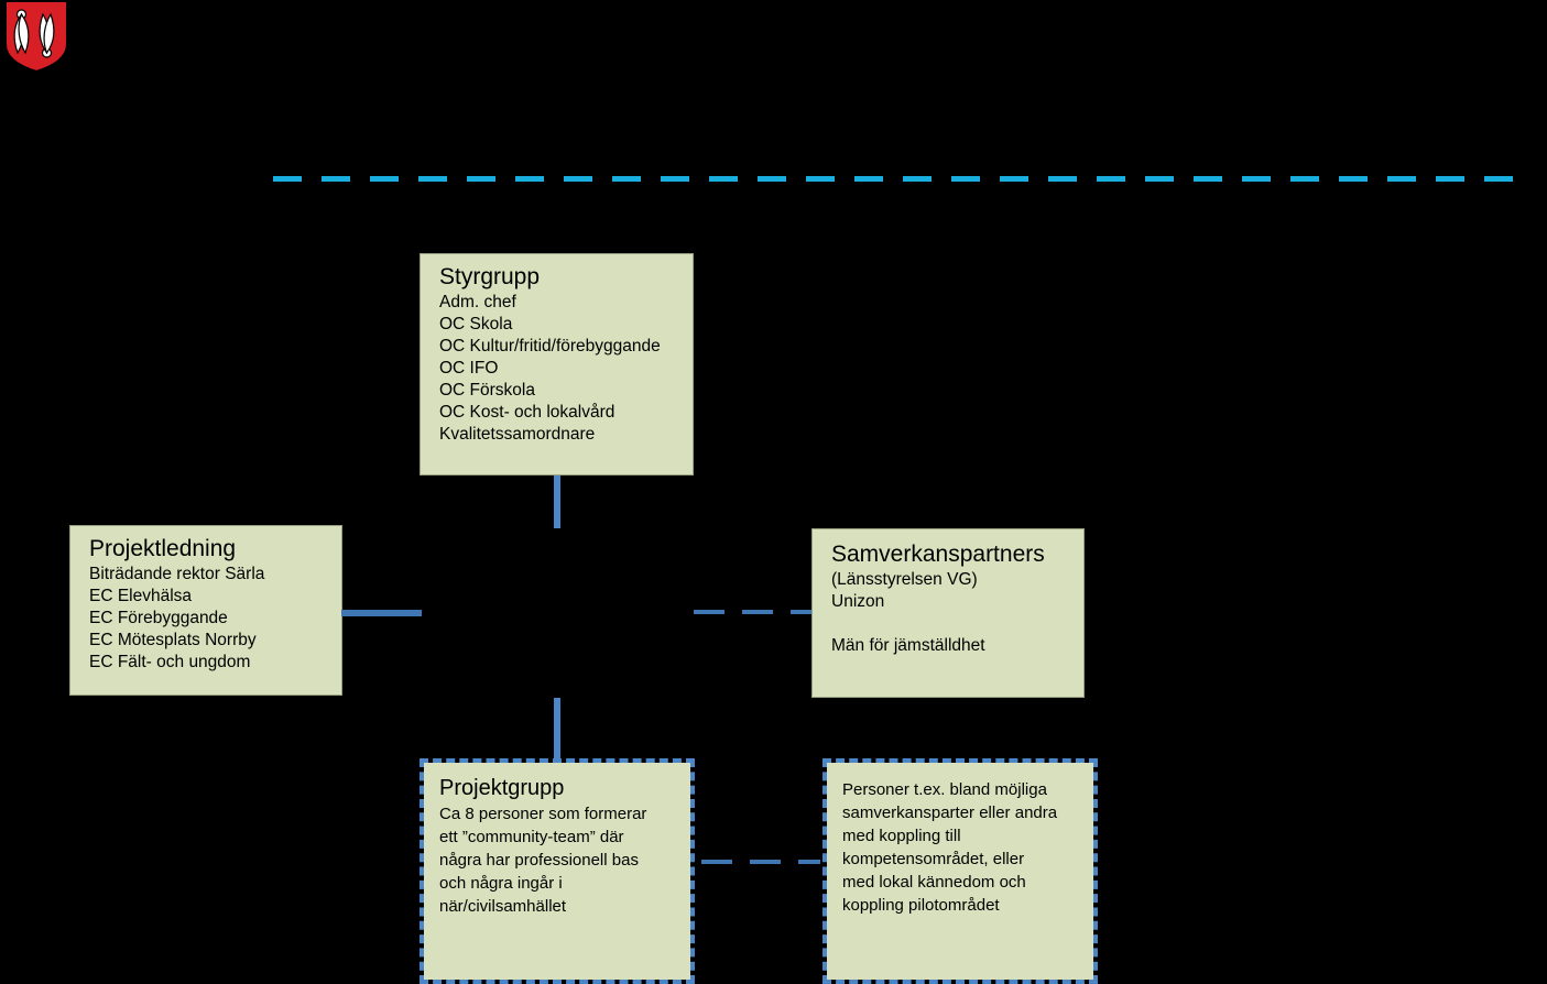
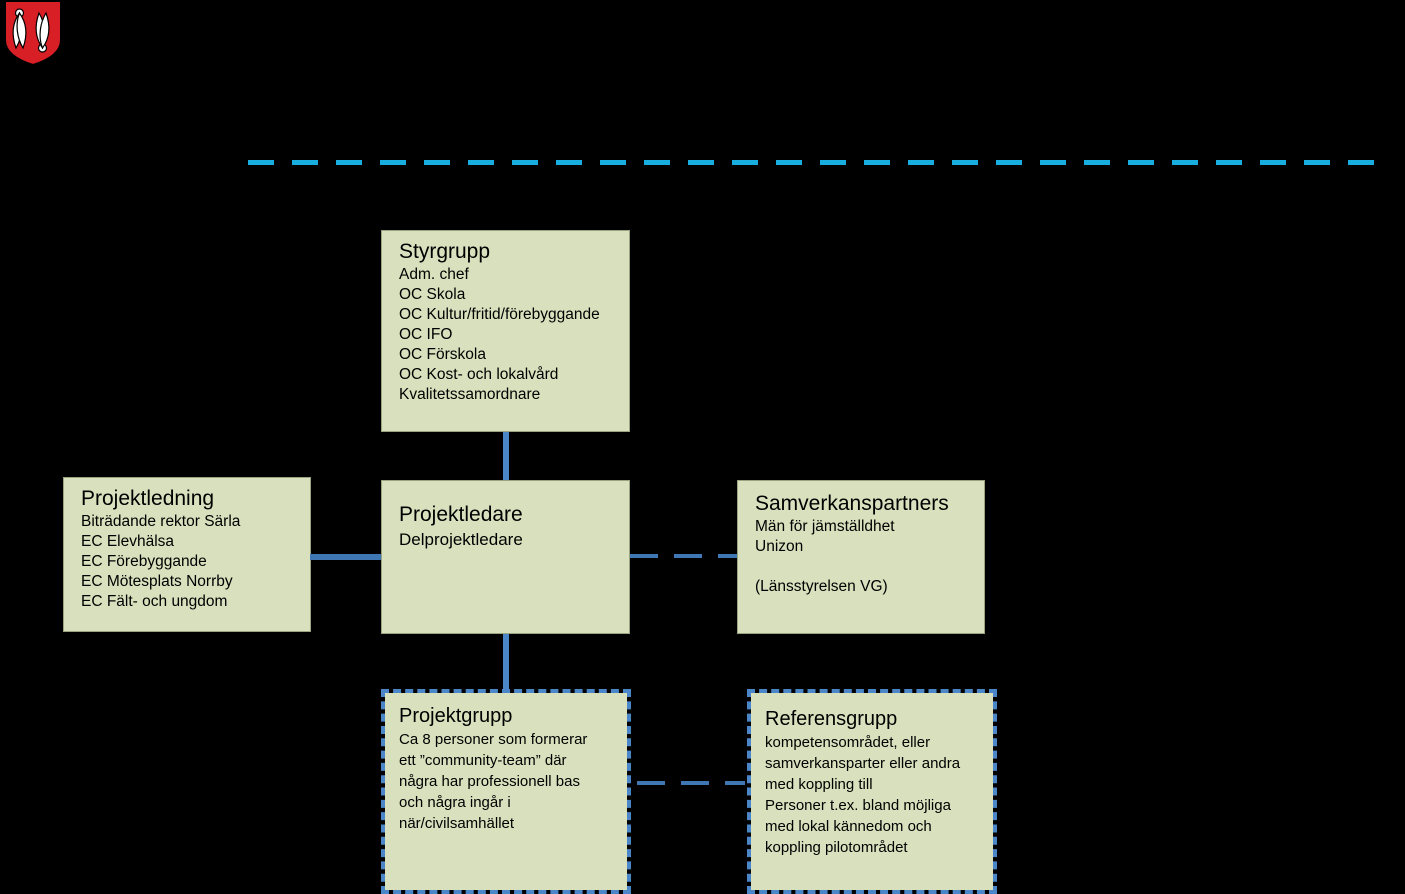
  Styrgrupp
  Adm. chef
  OC Skola
  OC Kultur/fritid/förebyggande
  OC IFO
  OC Förskola
  OC Kost- och lokalvård
  Kvalitetssamordnare
  Projektledning
  Biträdande rektor Särla
  EC Elevhälsa
  EC Förebyggande
  EC Mötesplats Norrby
  EC Fält- och ungdom
+ Projektledare
+ Delprojektledare
  Samverkanspartners
- (Länsstyrelsen VG)
+ Män för jämställdhet
  Unizon
- Män för jämställdhet
+ (Länsstyrelsen VG)
  Projektgrupp
  Ca 8 personer som formerar
  ett ”community-team” där
  några har professionell bas
  och några ingår i
  när/civilsamhället
+ Referensgrupp
- Personer t.ex. bland möjliga
+ kompetensområdet, eller
  samverkansparter eller andra
  med koppling till
- kompetensområdet, eller
+ Personer t.ex. bland möjliga
  med lokal kännedom och
  koppling pilotområdet
